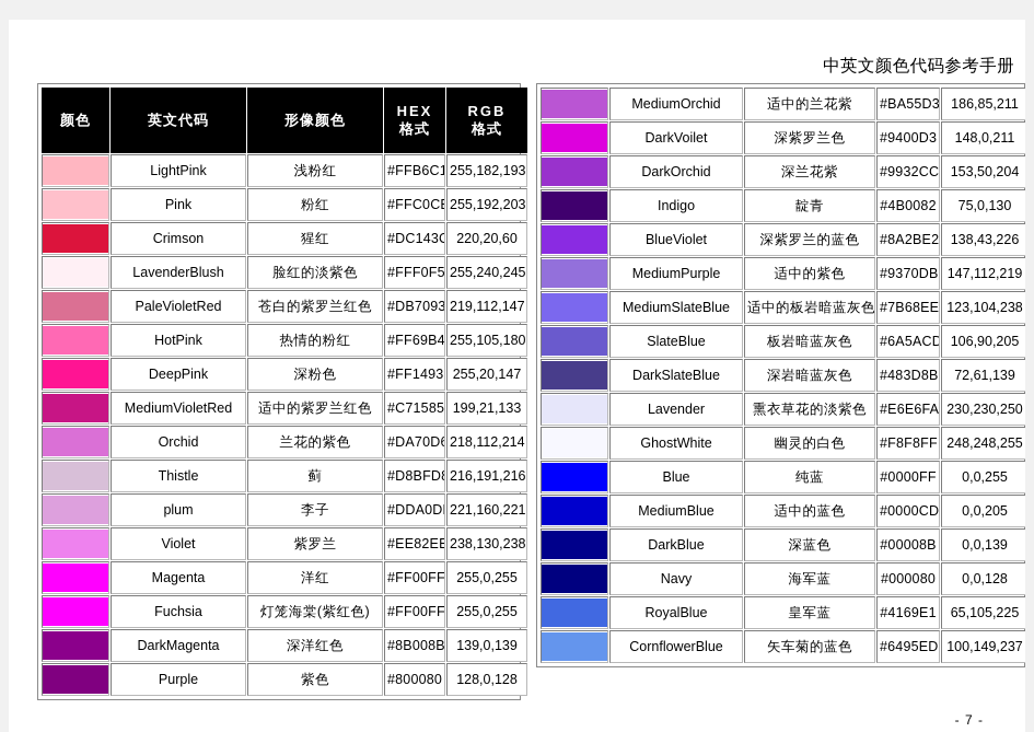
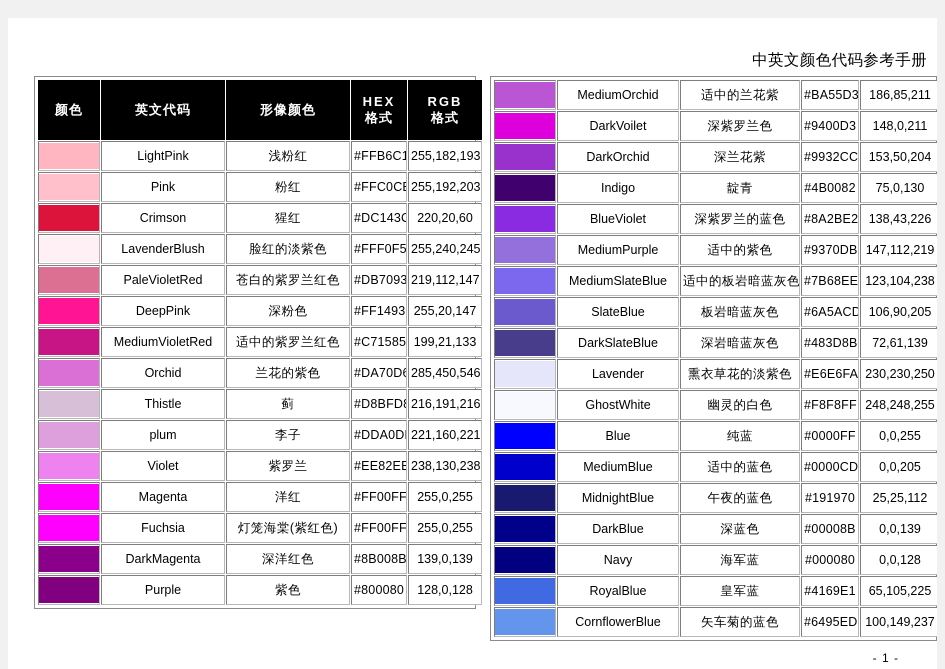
  中英文颜色代码参考手册
  颜色	英文代码	形像颜色	HEX 格式	RGB 格式
  	LightPink	浅粉红	#FFB6C1	255,182,193
  	Pink	粉红	#FFC0CB	255,192,203
  	Crimson	猩红	#DC143C	220,20,60
  	LavenderBlush	脸红的淡紫色	#FFF0F5	255,240,245
  	PaleVioletRed	苍白的紫罗兰红色	#DB7093	219,112,147
- 	HotPink	热情的粉红	#FF69B4	255,105,180
  	DeepPink	深粉色	#FF1493	255,20,147
  	MediumVioletRed	适中的紫罗兰红色	#C71585	199,21,133
- 	Orchid	兰花的紫色	#DA70D6	218,112,214
+ 	Orchid	兰花的紫色	#DA70D6	285,450,546
  	Thistle	蓟	#D8BFD8	216,191,216
  	plum	李子	#DDA0D	221,160,221
  	Violet	紫罗兰	#EE82EE	238,130,238
  	Magenta	洋红	#FF00FF	255,0,255
  	Fuchsia	灯笼海棠(紫红色)	#FF00FF	255,0,255
  	DarkMagenta	深洋红色	#8B008B	139,0,139
  	Purple	紫色	#800080	128,0,128
  	MediumOrchid	适中的兰花紫	#BA55D3	186,85,211
  	DarkVoilet	深紫罗兰色	#9400D3	148,0,211
  	DarkOrchid	深兰花紫	#9932CC	153,50,204
  	Indigo	靛青	#4B0082	75,0,130
  	BlueViolet	深紫罗兰的蓝色	#8A2BE2	138,43,226
  	MediumPurple	适中的紫色	#9370DB	147,112,219
  	MediumSlateBlue	适中的板岩暗蓝灰色	#7B68EE	123,104,238
  	SlateBlue	板岩暗蓝灰色	#6A5ACD	106,90,205
  	DarkSlateBlue	深岩暗蓝灰色	#483D8B	72,61,139
  	Lavender	熏衣草花的淡紫色	#E6E6FA	230,230,250
  	GhostWhite	幽灵的白色	#F8F8FF	248,248,255
  	Blue	纯蓝	#0000FF	0,0,255
  	MediumBlue	适中的蓝色	#0000CD	0,0,205
+ 	MidnightBlue	午夜的蓝色	#191970	25,25,112
  	DarkBlue	深蓝色	#00008B	0,0,139
  	Navy	海军蓝	#000080	0,0,128
  	RoyalBlue	皇军蓝	#4169E1	65,105,225
  	CornflowerBlue	矢车菊的蓝色	#6495ED	100,149,237
- - 7 -
+ - 1 -
